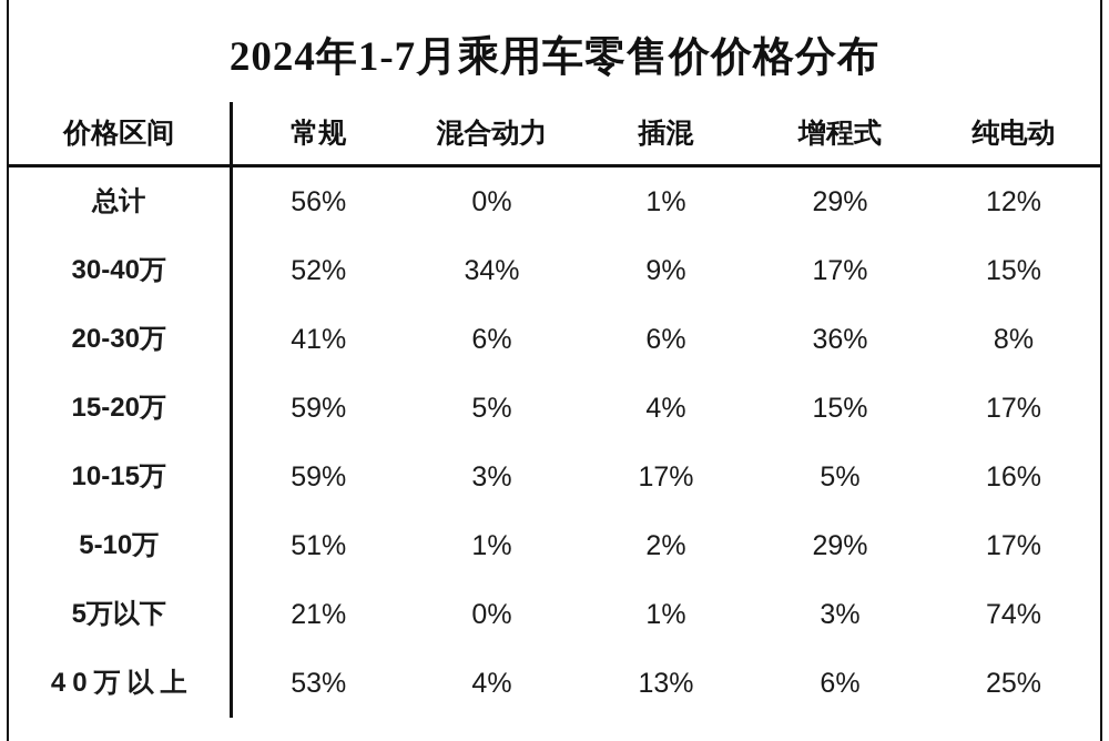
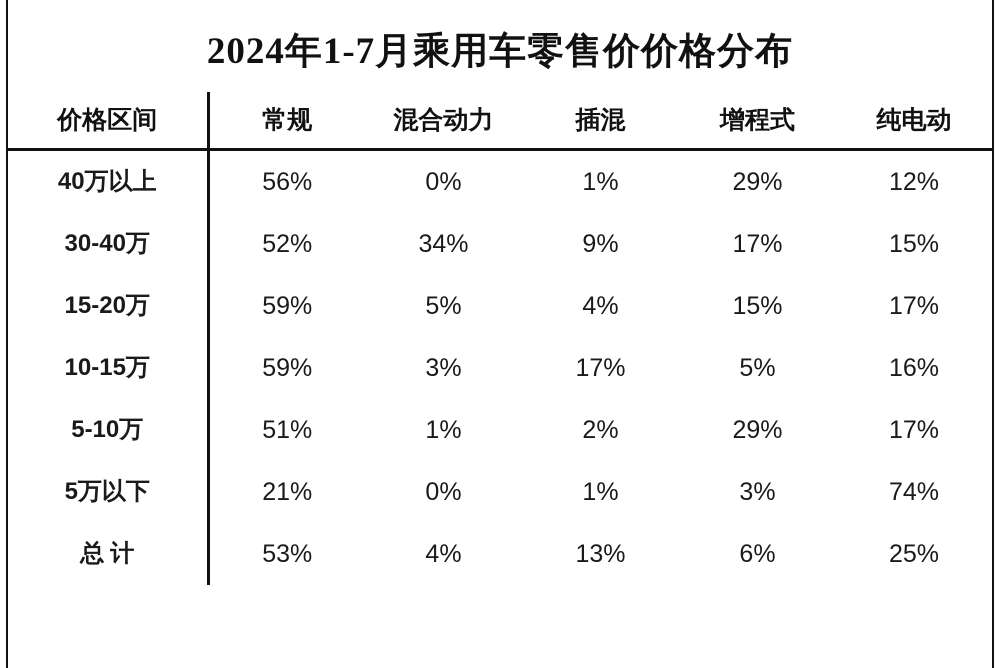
  2024年1-7月乘用车零售价价格分布
  价格区间	常规	混合动力	插混	增程式	纯电动
- 总计	56%	0%	1%	29%	12%
+ 40万以上	56%	0%	1%	29%	12%
  30-40万	52%	34%	9%	17%	15%
- 20-30万	41%	6%	6%	36%	8%
  15-20万	59%	5%	4%	15%	17%
  10-15万	59%	3%	17%	5%	16%
  5-10万	51%	1%	2%	29%	17%
  5万以下	21%	0%	1%	3%	74%
- 40万以上	53%	4%	13%	6%	25%
+ 总计	53%	4%	13%	6%	25%
